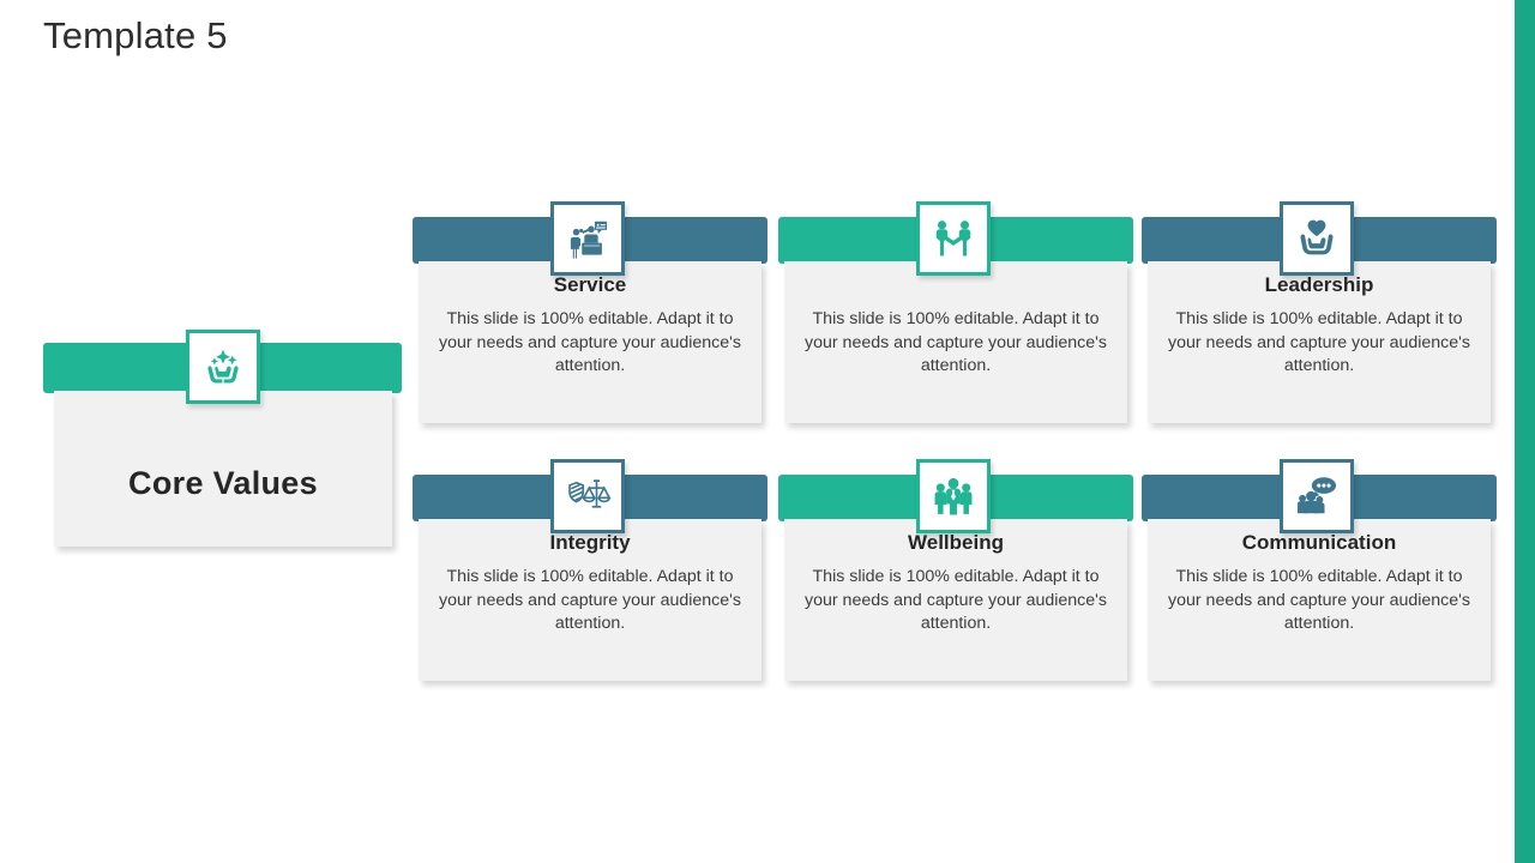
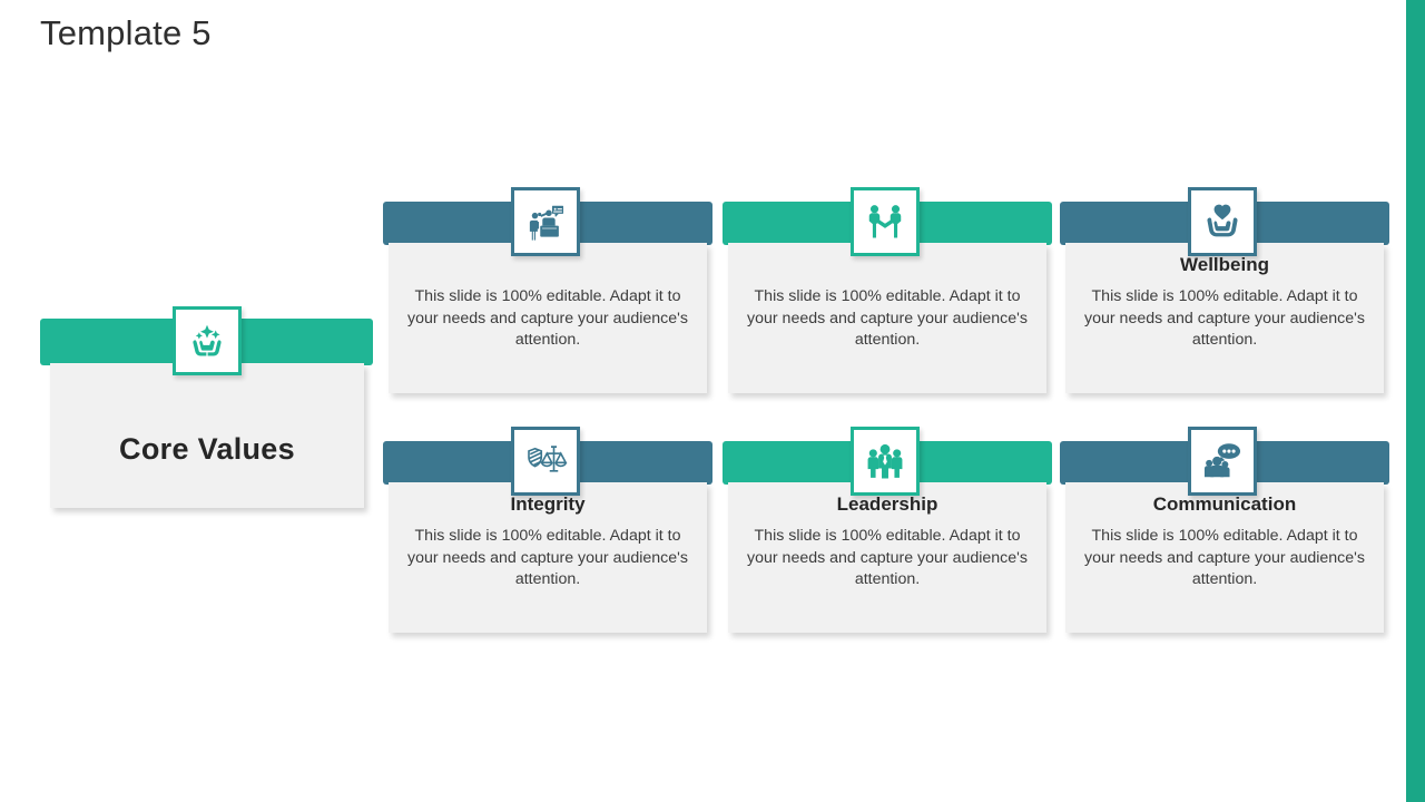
  Template 5
  Core Values
- Service
  This slide is 100% editable. Adapt it to your needs and capture your audience's attention.
  This slide is 100% editable. Adapt it to your needs and capture your audience's attention.
- Leadership
+ Wellbeing
  This slide is 100% editable. Adapt it to your needs and capture your audience's attention.
  Integrity
  This slide is 100% editable. Adapt it to your needs and capture your audience's attention.
- Wellbeing
+ Leadership
  This slide is 100% editable. Adapt it to your needs and capture your audience's attention.
  Communication
  This slide is 100% editable. Adapt it to your needs and capture your audience's attention.
